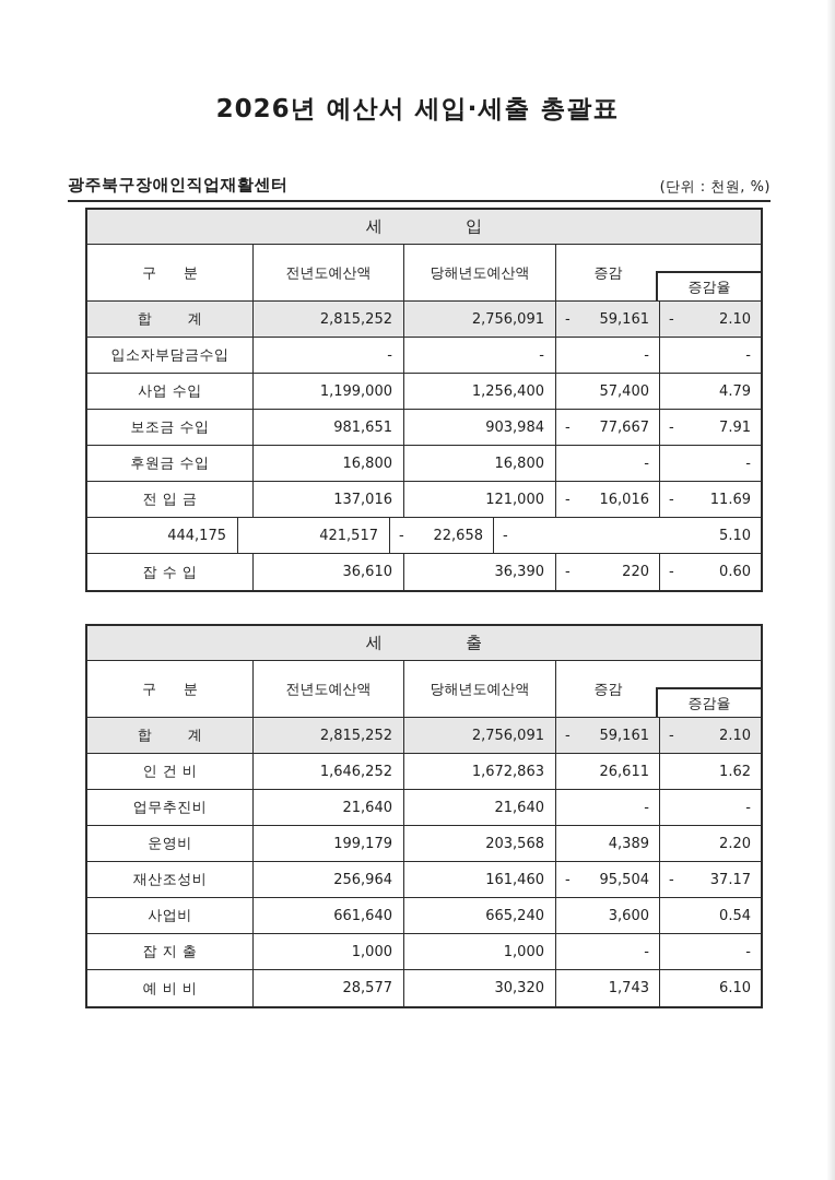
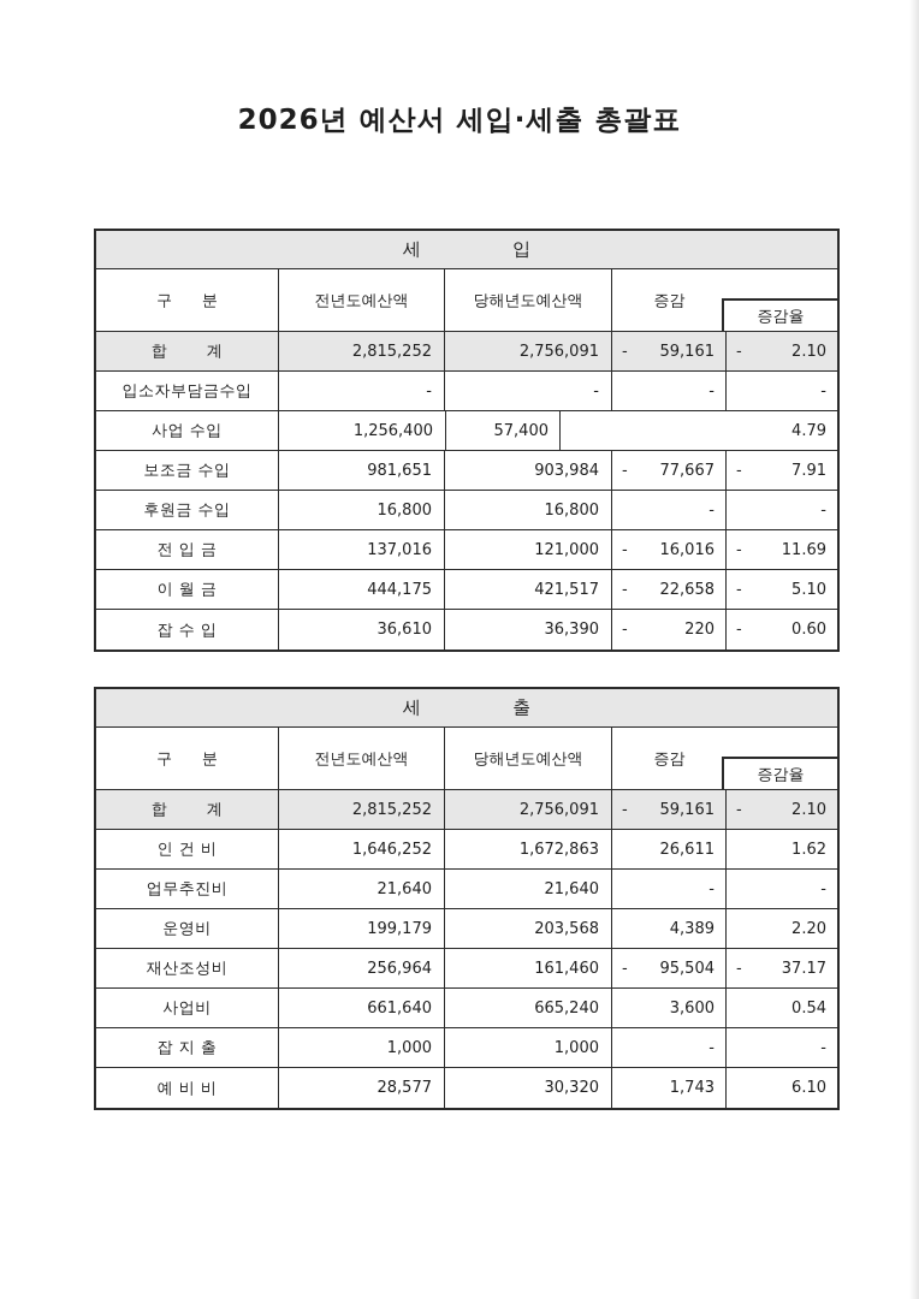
  2026년 예산서 세입·세출 총괄표
- 광주북구장애인직업재활센터
- (단위 : 천원, %)
  세 입
  구 분
  전년도예산액
  당해년도예산액
  증감
  증감율
  합 계
  2,815,252
  2,756,091
  -
  59,161
  -
  2.10
  입소자부담금수입
  -
  -
  -
  -
  사업 수입
- 1,199,000
  1,256,400
  57,400
  4.79
  보조금 수입
  981,651
  903,984
  -
  77,667
  -
  7.91
  후원금 수입
  16,800
  16,800
  -
  -
  전 입 금
  137,016
  121,000
  -
  16,016
  -
  11.69
+ 이 월 금
  444,175
  421,517
  -
  22,658
  -
  5.10
  잡 수 입
  36,610
  36,390
  -
  220
  -
  0.60
  세 출
  구 분
  전년도예산액
  당해년도예산액
  증감
  증감율
  합 계
  2,815,252
  2,756,091
  -
  59,161
  -
  2.10
  인 건 비
  1,646,252
  1,672,863
  26,611
  1.62
  업무추진비
  21,640
  21,640
  -
  -
  운영비
  199,179
  203,568
  4,389
  2.20
  재산조성비
  256,964
  161,460
  -
  95,504
  -
  37.17
  사업비
  661,640
  665,240
  3,600
  0.54
  잡 지 출
  1,000
  1,000
  -
  -
  예 비 비
  28,577
  30,320
  1,743
  6.10
